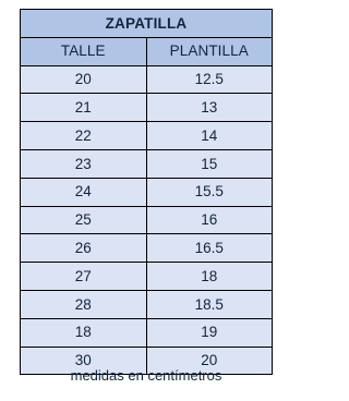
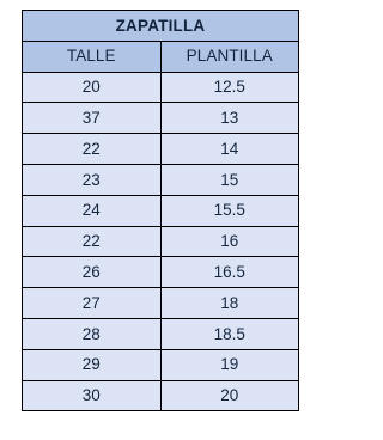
  ZAPATILLA
  TALLE	PLANTILLA
  20	12.5
- 21	13
+ 37	13
  22	14
  23	15
  24	15.5
- 25	16
+ 22	16
  26	16.5
  27	18
  28	18.5
- 18	19
+ 29	19
  30	20
- medidas en centímetros
